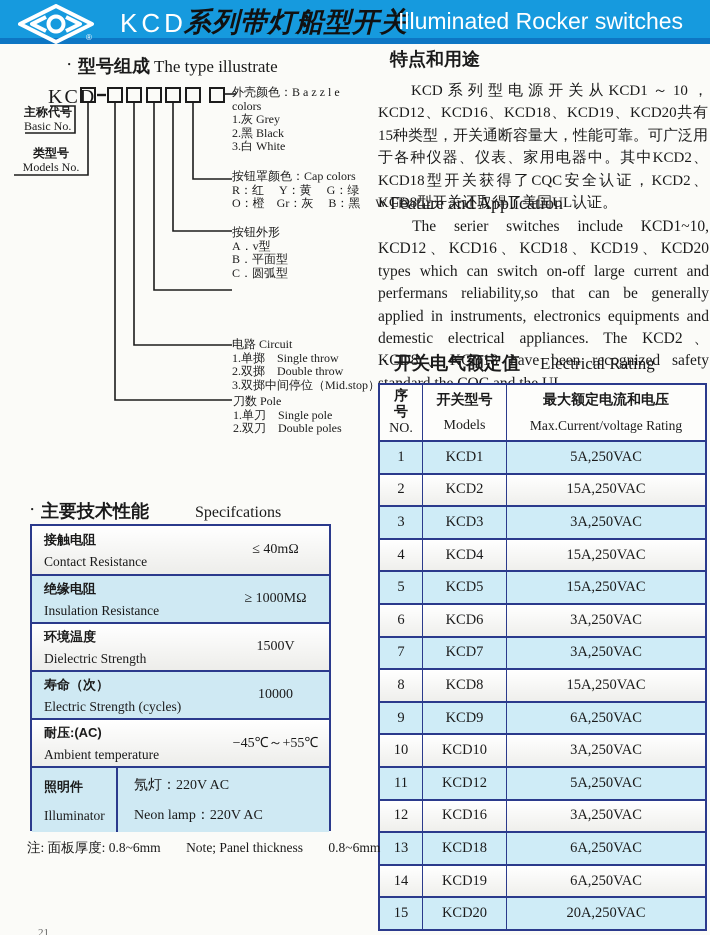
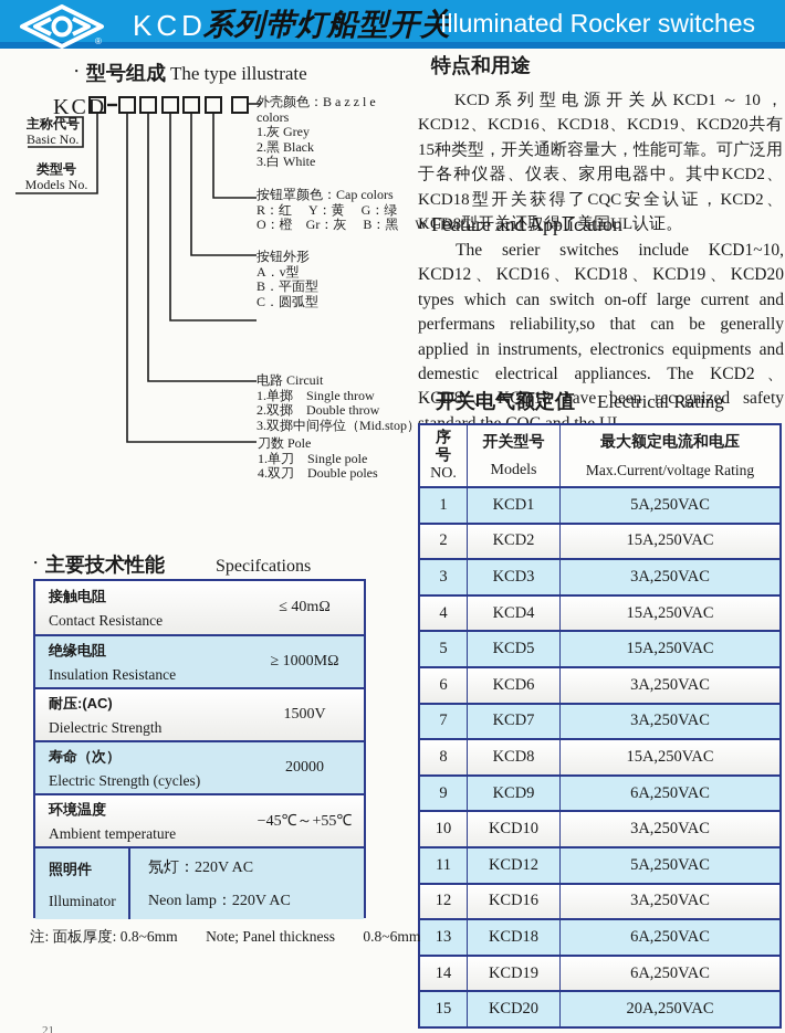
  ®
  KCD
  系列带灯船型开关
  Illuminated Rocker switches
  ・ 型号组成 The type illustrate
  KCD
  主称代号
  Basic No.
  类型号
  Models No.
  外壳颜色：B a z z l e
  colors
  1.灰 Grey
  2.黑 Black
  3.白 White
  按钮罩颜色：Cap colors
  R：红 Y：黄 G：绿
  O：橙 Gr：灰 B：黑 W：白
  按钮外形
  A．v型
  B．平面型
  C．圆弧型
  电路 Circuit
  1.单掷 Single throw
  2.双掷 Double throw
  3.双掷中间停位（Mid.stop）
  刀数 Pole
  1.单刀 Single pole
- 2.双刀 Double poles
+ 4.双刀 Double poles
  特点和用途
  KCD系列型电源开关从KCD1～10，KCD12、KCD16、KCD18、KCD19、KCD20共有15种类型，开关通断容量大，性能可靠。可广泛用于各种仪器、仪表、家用电器中。其中KCD2、KCD18型开关获得了CQC安全认证，KCD2、KCD8型开关还取得了美国UL认证。
  Feature and Application
  The serier switches include KCD1~10, KCD12、KCD16、KCD18、KCD19、KCD20 types which can switch on-off large current and perfermans reliability,so that can be generally applied in instruments, electronics equipments and demestic electrical appliances. The KCD2、KCD8、KCD18 have been recognized safety
  ・ 开关电气额定值 Electrical Rating
  序
  号
  NO.
  开关型号
  Models
  最大额定电流和电压
  Max.Current/voltage Rating
  1
  KCD1
  5A,250VAC
  2
  KCD2
  15A,250VAC
  3
  KCD3
  3A,250VAC
  4
  KCD4
  15A,250VAC
  5
  KCD5
  15A,250VAC
  6
  KCD6
  3A,250VAC
  7
  KCD7
  3A,250VAC
  8
  KCD8
  15A,250VAC
  9
  KCD9
  6A,250VAC
  10
  KCD10
  3A,250VAC
  11
  KCD12
  5A,250VAC
  12
  KCD16
  3A,250VAC
  13
  KCD18
  6A,250VAC
  14
  KCD19
  6A,250VAC
  15
  KCD20
  20A,250VAC
  ・ 主要技术性能 Specifcations
  接触电阻
  Contact Resistance
  ≤ 40mΩ
  绝缘电阻
  Insulation Resistance
  ≥ 1000MΩ
- 环境温度
+ 耐压:(AC)
  Dielectric Strength
  1500V
  寿命（次）
  Electric Strength (cycles)
- 10000
+ 20000
- 耐压:(AC)
+ 环境温度
  Ambient temperature
  −45℃～+55℃
  照明件
  Illuminator
  氖灯：220V AC
  Neon lamp：220V AC
  注: 面板厚度: 0.8~6mm Note; Panel thickness 0.8~6mm
  21
